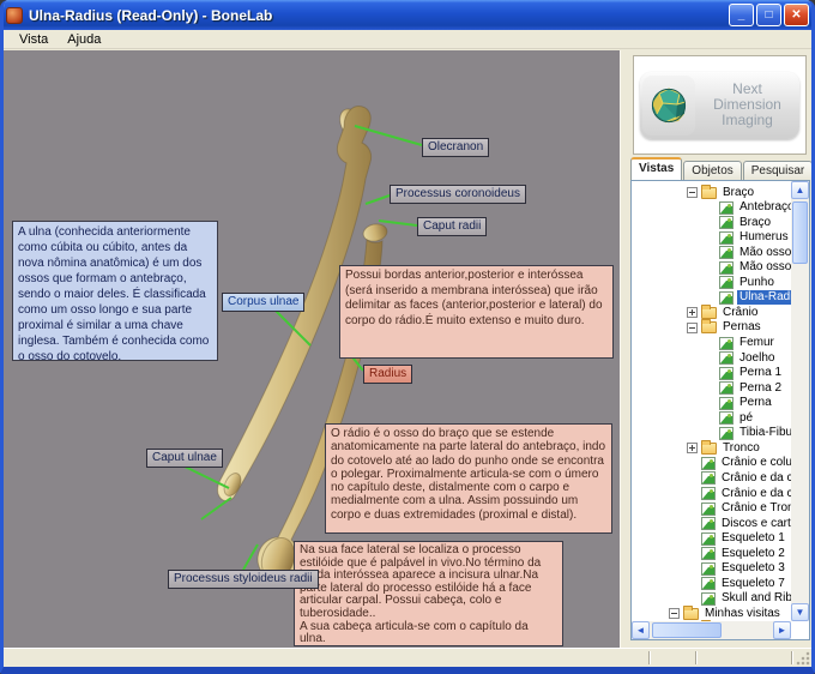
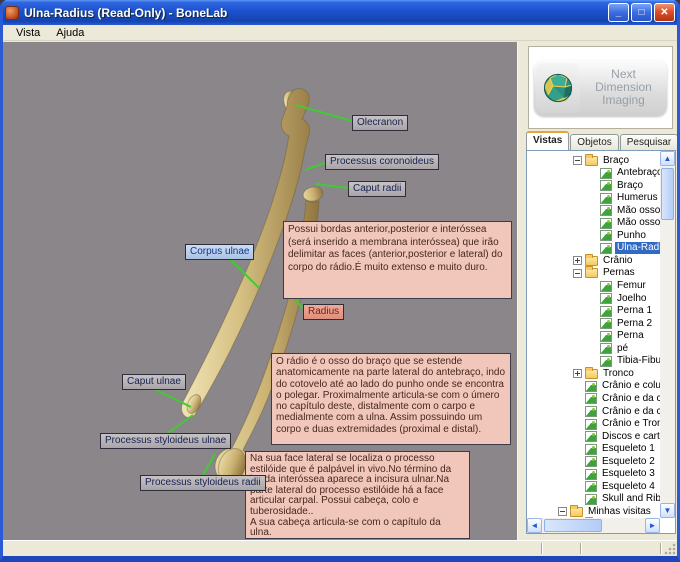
  Ulna-Radius (Read-Only) - BoneLab
  _
  □
  ✕
  Vista
  Ajuda
- A ulna (conhecida anteriormente como cúbita ou cúbito, antes da nova nômina anatômica) é um dos ossos que formam o antebraço, sendo o maior deles. É classificada como um osso longo e sua parte proximal é similar a uma chave inglesa. Também é conhecida como o osso do cotovelo.
  Possui bordas anterior,posterior e interóssea (será inserido a membrana interóssea) que irão delimitar as faces (anterior,posterior e lateral) do corpo do rádio.É muito extenso e muito duro.
  O rádio é o osso do braço que se estende anatomicamente na parte lateral do antebraço, indo do cotovelo até ao lado do punho onde se encontra o polegar. Proximalmente articula-se com o úmero no capítulo deste, distalmente com o carpo e medialmente com a ulna. Assim possuindo um corpo e duas extremidades (proximal e distal).
  Na sua face lateral se localiza o processo estilóide que é palpável in vivo.No término da da interóssea aparece a incisura ulnar.Na te lateral do processo estilóide há a face articular carpal. Possui cabeça, colo e tuberosidade..
  A sua cabeça articula-se com o capítulo da ulna.
  Olecranon
  Processus coronoideus
  Caput radii
  Corpus ulnae
  Radius
  Caput ulnae
+ Processus styloideus ulnae
  Processus styloideus radii
  Next
  Dimension
  Imaging
  Vistas
  Objetos
  Pesquisar
  Braço
  Antebraç
  Braço
  Humerus
  Mão osso
  Mão osso
  Punho
  Ulna-Rad
  Crânio
  Pernas
  Femur
  Joelho
  Perna 1
  Perna 2
  Perna
  pé
  Tibia-Fibu
  Tronco
  Crânio e colu
  Crânio e da c
  Crânio e da c
  Crânio e Tro
  Discos e cart
  Esqueleto 1
  Esqueleto 2
  Esqueleto 3
- Esqueleto 7
+ Esqueleto 4
  Skull and Rib
  Minhas visitas
  ▲
  ▼
  ◄
  ►
